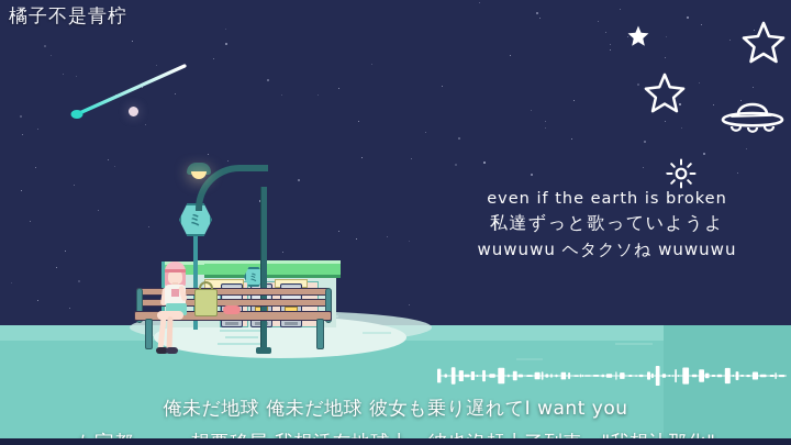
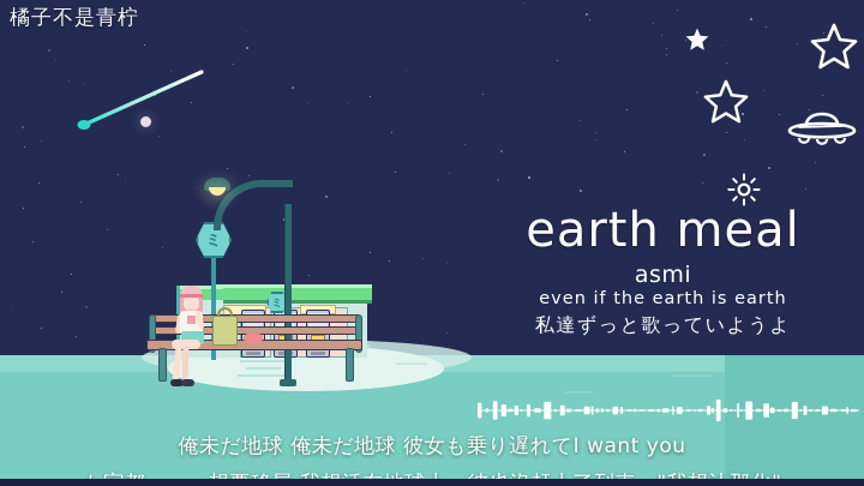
  ミ
  ミ
+ earth meal
+ asmi
- even if the earth is broken
+ even if the earth is earth
  私達ずっと歌っていようよ
- wuwuwu ヘタクソね wuwuwu
  俺未だ地球 俺未だ地球 彼女も乗り遅れてI want you
  橘子不是青柠
